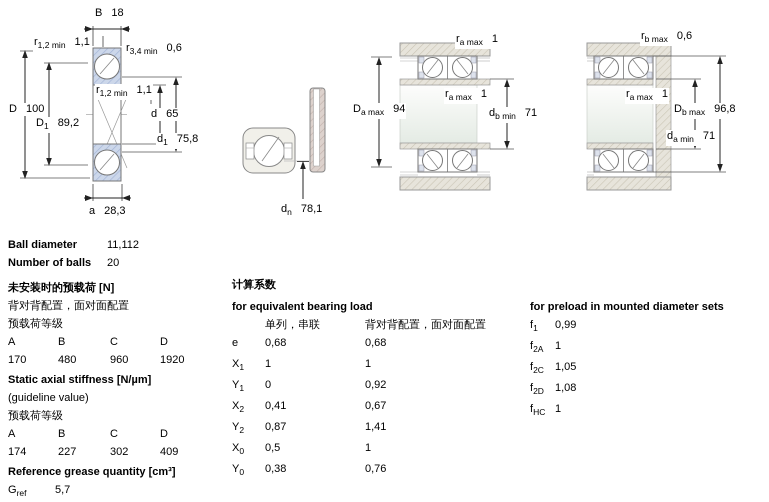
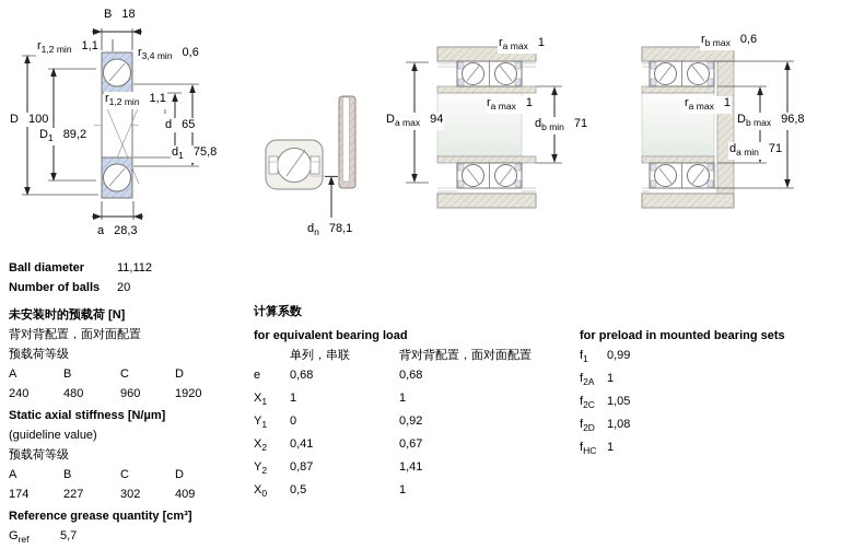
  B 18
  r1,2 min 1,1
  r3,4 min 0,6
  D 100
  D1 89,2
  r1,2 min 1,1
  d 65
  d1 75,8
  a 28,3
  dn 78,1
  ra max 1
  Da max 94
  ra max 1
  db min 71
  rb max 0,6
  ra max 1
  Db max 96,8
  da min 71
  Ball diameter
  11,112
  Number of balls
  20
  未安装时的预载荷 [N]
  背对背配置，面对面配置
  预载荷等级
  A
  B
  C
  D
- 170
+ 240
  480
  960
  1920
  Static axial stiffness [N/µm]
  (guideline value)
  预载荷等级
  A
  B
  C
  D
  174
  227
  302
  409
  Reference grease quantity [cm³]
  Gref
  5,7
  计算系数
  for equivalent bearing load
  单列，串联
  背对背配置，面对面配置
  e
  0,68
  0,68
  X1
  1
  1
  Y1
  0
  0,92
  X2
  0,41
  0,67
  Y2
  0,87
  1,41
  X0
  0,5
  1
- Y0
- 0,38
- 0,76
- for preload in mounted diameter sets
+ for preload in mounted bearing sets
  f1
  0,99
  f2A
  1
  f2C
  1,05
  f2D
  1,08
  fHC
  1
